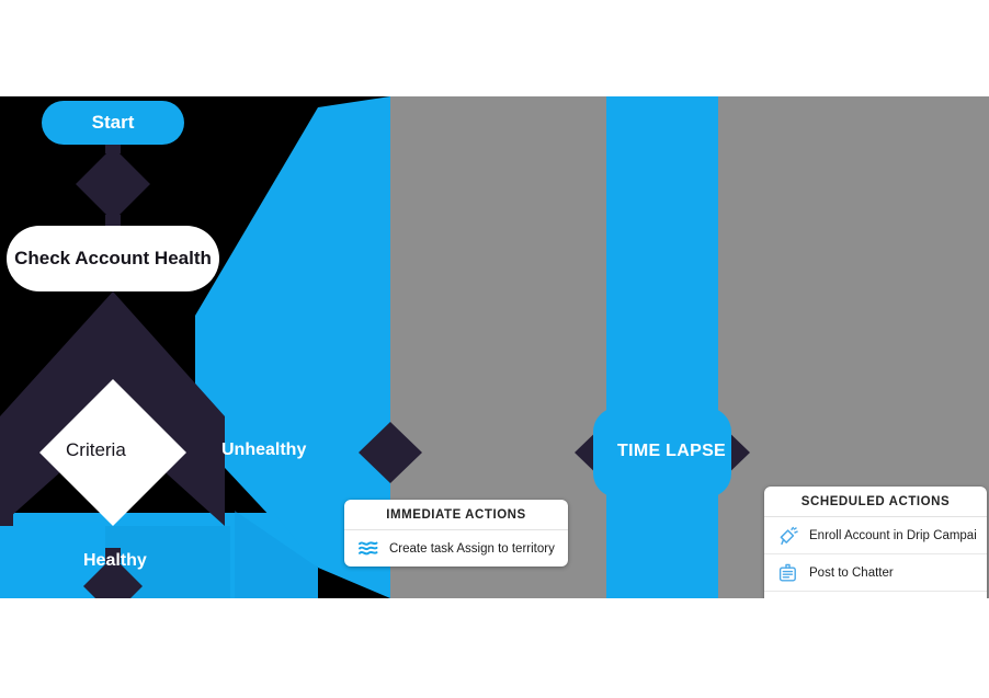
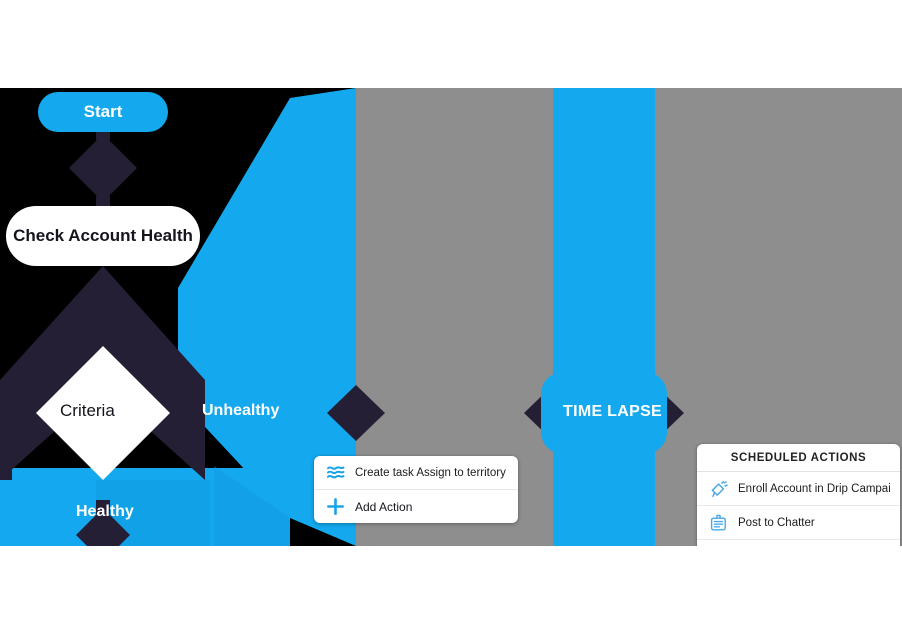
  Start
  Check Account Health
  Criteria
  Unhealthy
  Healthy
  TIME LAPSE
- IMMEDIATE ACTIONS
  Create task Assign to territory
+ Add Action
  SCHEDULED ACTIONS
  Enroll Account in Drip Campai
  Post to Chatter
